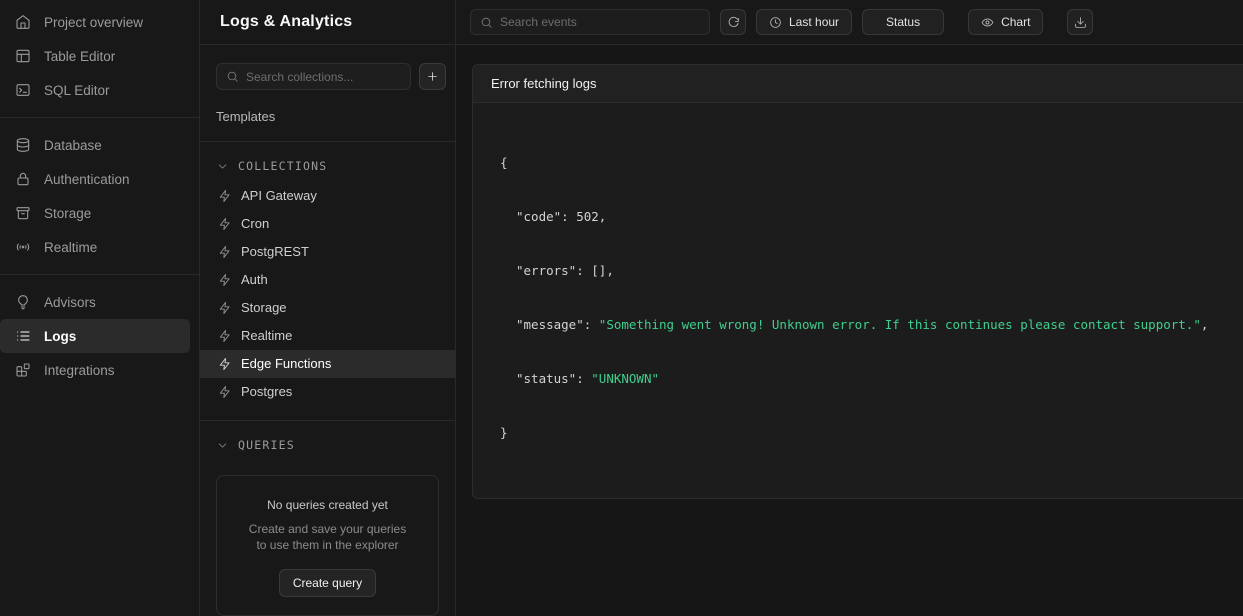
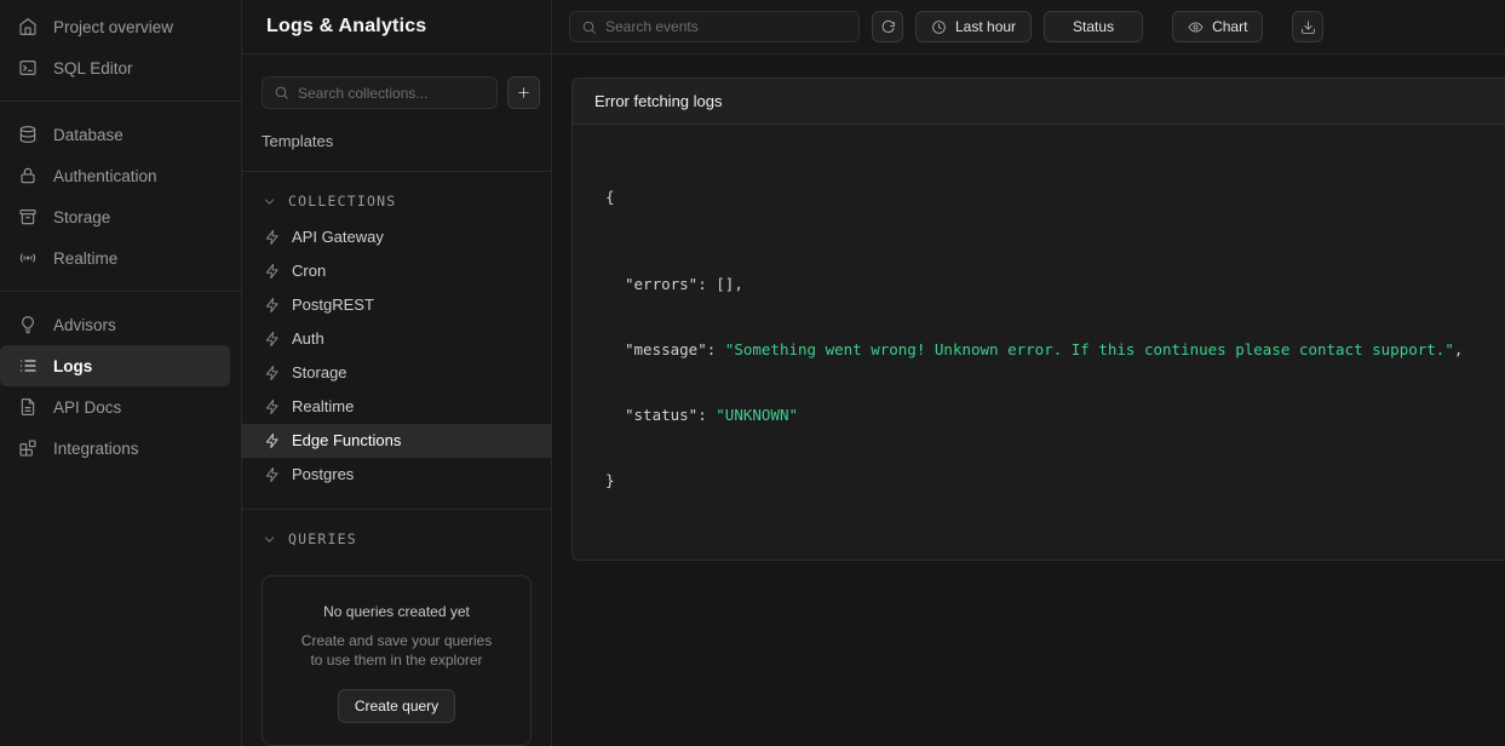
  Project overview
- Table Editor
  SQL Editor
  Database
  Authentication
  Storage
  Realtime
  Advisors
  Logs
+ API Docs
  Integrations
  Logs & Analytics
  Search collections...
  Templates
  COLLECTIONS
  API Gateway
  Cron
  PostgREST
  Auth
  Storage
  Realtime
  Edge Functions
  Postgres
  QUERIES
  No queries created yet
  Create and save your queries to use them in the explorer
  Create query
  Search events
  Last hour
  Status
  Chart
  Error fetching logs
  {
- "code": 502,
  "errors": [],
  "message": "Something went wrong! Unknown error. If this continues please contact support.",
  "status": "UNKNOWN"
  }
